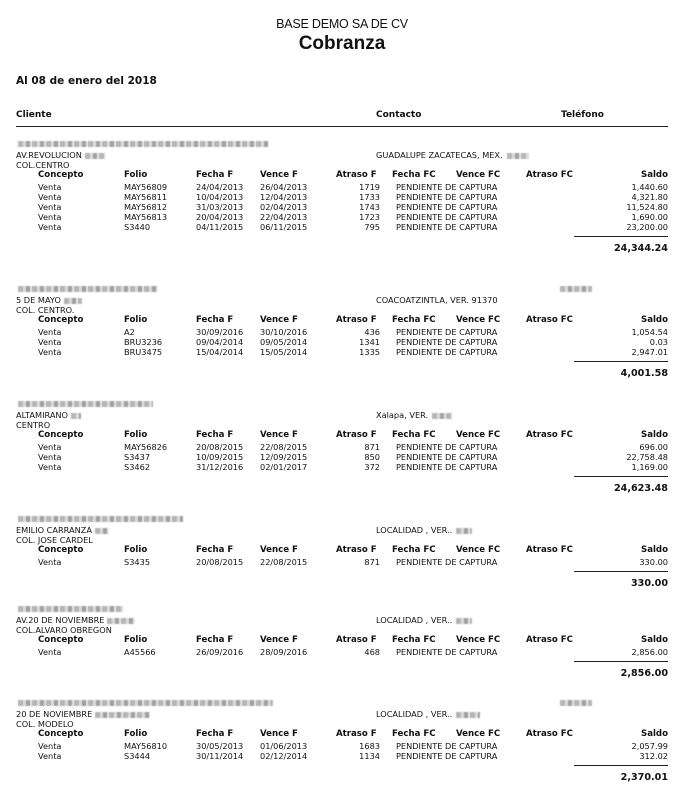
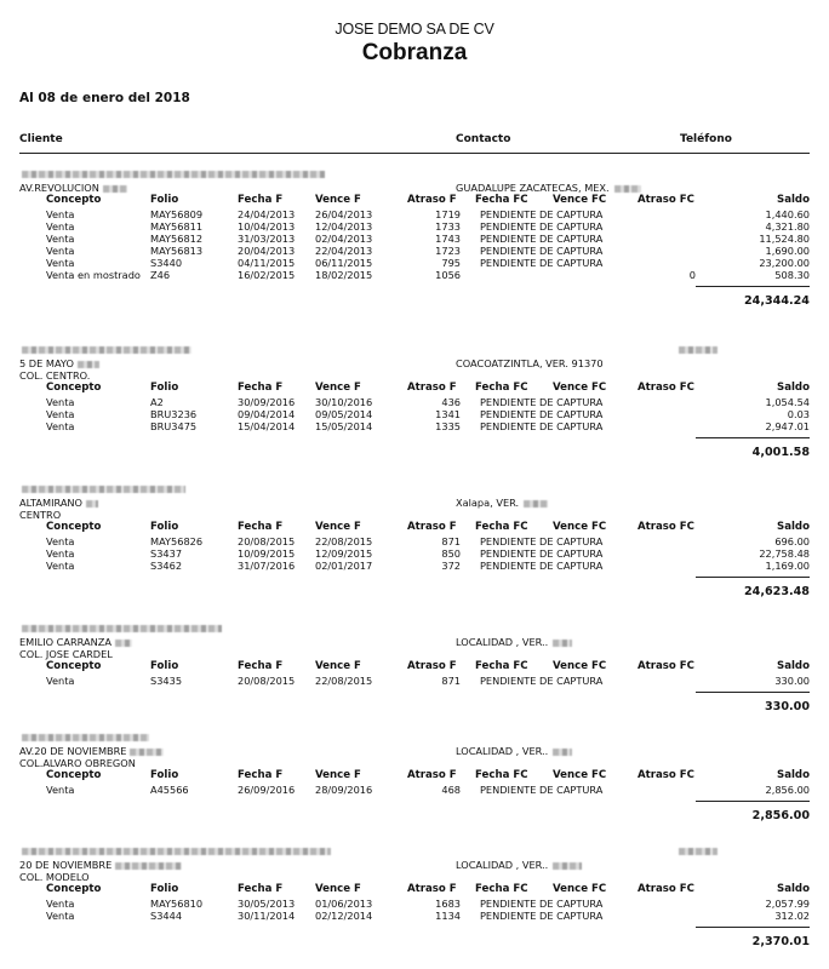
- BASE DEMO SA DE CV
+ JOSE DEMO SA DE CV
  Cobranza
  Al 08 de enero del 2018
  Cliente
  Contacto
  Teléfono
  AV.REVOLUCION
  GUADALUPE ZACATECAS, MEX.
- COL.CENTRO
  Concepto
  Folio
  Fecha F
  Vence F
  Atraso F
  Fecha FC
  Vence FC
  Atraso FC
  Saldo
  Venta
  MAY56809
  24/04/2013
  26/04/2013
  1719
  PENDIENTE DE CAPTURA
  1,440.60
  Venta
  MAY56811
  10/04/2013
  12/04/2013
  1733
  PENDIENTE DE CAPTURA
  4,321.80
  Venta
  MAY56812
  31/03/2013
  02/04/2013
  1743
  PENDIENTE DE CAPTURA
  11,524.80
  Venta
  MAY56813
  20/04/2013
  22/04/2013
  1723
  PENDIENTE DE CAPTURA
  1,690.00
  Venta
  S3440
  04/11/2015
  06/11/2015
  795
  PENDIENTE DE CAPTURA
  23,200.00
+ Venta en mostrado
+ Z46
+ 16/02/2015
+ 18/02/2015
+ 1056
+ 0
+ 508.30
  24,344.24
  5 DE MAYO
  COACOATZINTLA, VER. 91370
  COL. CENTRO.
  Concepto
  Folio
  Fecha F
  Vence F
  Atraso F
  Fecha FC
  Vence FC
  Atraso FC
  Saldo
  Venta
  A2
  30/09/2016
  30/10/2016
  436
  PENDIENTE DE CAPTURA
  1,054.54
  Venta
  BRU3236
  09/04/2014
  09/05/2014
  1341
  PENDIENTE DE CAPTURA
  0.03
  Venta
  BRU3475
  15/04/2014
  15/05/2014
  1335
  PENDIENTE DE CAPTURA
  2,947.01
  4,001.58
  ALTAMIRANO
  Xalapa, VER.
  CENTRO
  Concepto
  Folio
  Fecha F
  Vence F
  Atraso F
  Fecha FC
  Vence FC
  Atraso FC
  Saldo
  Venta
  MAY56826
  20/08/2015
  22/08/2015
  871
  PENDIENTE DE CAPTURA
  696.00
  Venta
  S3437
  10/09/2015
  12/09/2015
  850
  PENDIENTE DE CAPTURA
  22,758.48
  Venta
  S3462
- 31/12/2016
+ 31/07/2016
  02/01/2017
  372
  PENDIENTE DE CAPTURA
  1,169.00
  24,623.48
  EMILIO CARRANZA
  LOCALIDAD , VER..
  COL. JOSE CARDEL
  Concepto
  Folio
  Fecha F
  Vence F
  Atraso F
  Fecha FC
  Vence FC
  Atraso FC
  Saldo
  Venta
  S3435
  20/08/2015
  22/08/2015
  871
  PENDIENTE DE CAPTURA
  330.00
  330.00
  AV.20 DE NOVIEMBRE
  LOCALIDAD , VER..
  COL.ALVARO OBREGON
  Concepto
  Folio
  Fecha F
  Vence F
  Atraso F
  Fecha FC
  Vence FC
  Atraso FC
  Saldo
  Venta
  A45566
  26/09/2016
  28/09/2016
  468
  PENDIENTE DE CAPTURA
  2,856.00
  2,856.00
  20 DE NOVIEMBRE
  LOCALIDAD , VER..
  COL. MODELO
  Concepto
  Folio
  Fecha F
  Vence F
  Atraso F
  Fecha FC
  Vence FC
  Atraso FC
  Saldo
  Venta
  MAY56810
  30/05/2013
  01/06/2013
  1683
  PENDIENTE DE CAPTURA
  2,057.99
  Venta
  S3444
  30/11/2014
  02/12/2014
  1134
  PENDIENTE DE CAPTURA
  312.02
  2,370.01
